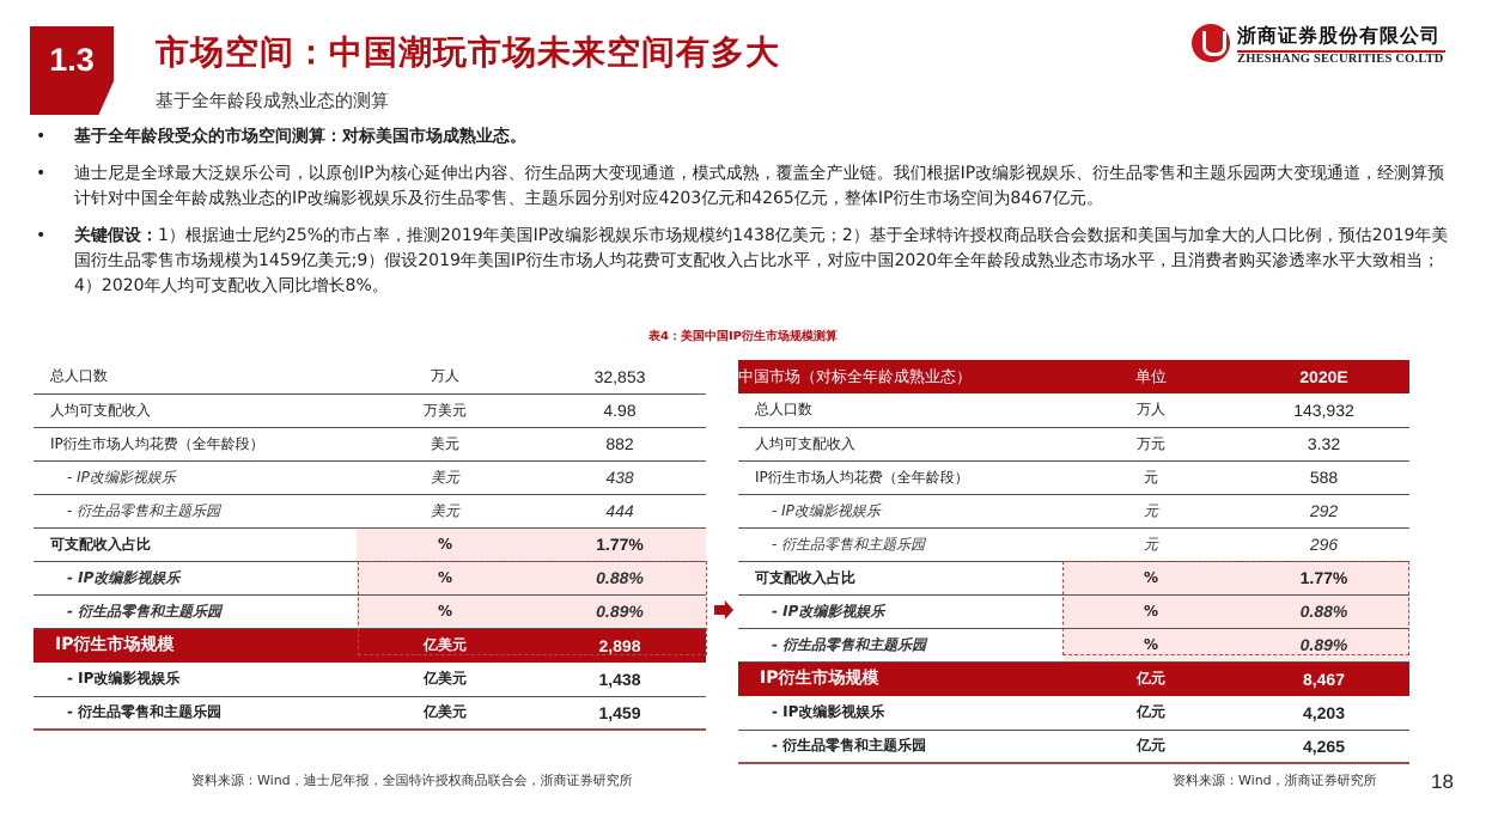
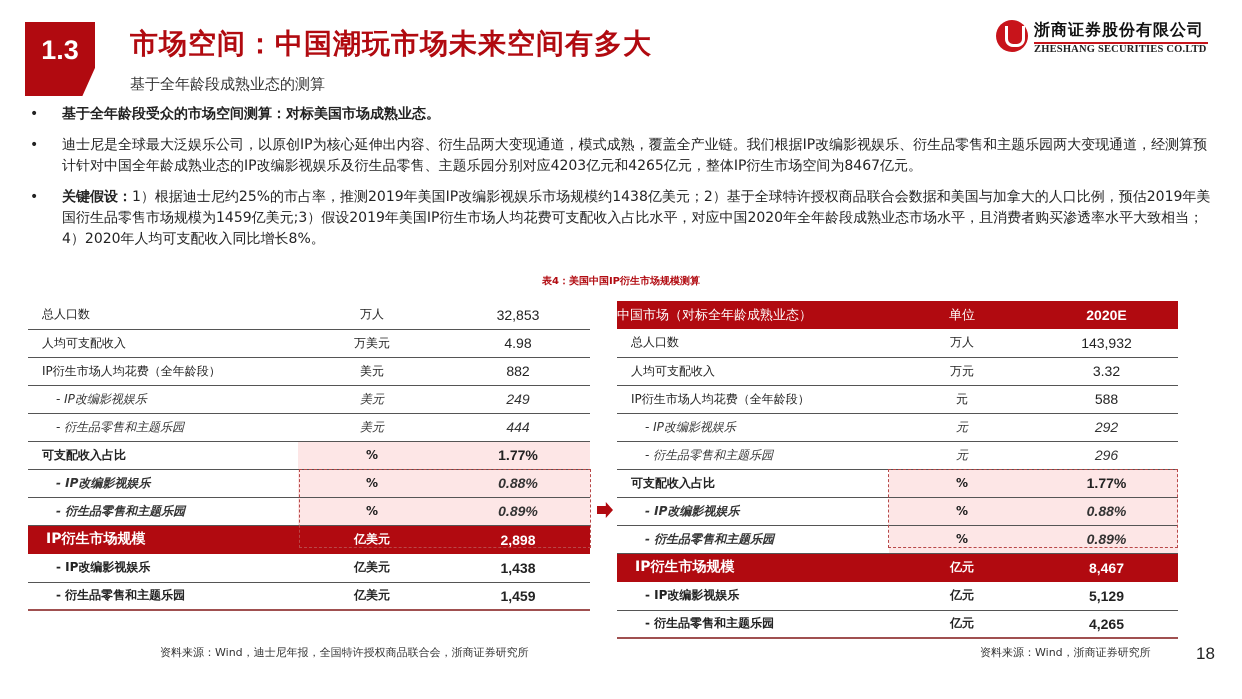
  1.3
  市场空间：中国潮玩市场未来空间有多大
  基于全年龄段成熟业态的测算
  浙商证券股份有限公司
  ZHESHANG SECURITIES CO.LTD
  •
  基于全年龄段受众的市场空间测算：对标美国市场成熟业态。
  •
  迪士尼是全球最大泛娱乐公司，以原创IP为核心延伸出内容、衍生品两大变现通道，模式成熟，覆盖全产业链。我们根据IP改编影视娱乐、衍生品零售和主题乐园两大变现通道，经测算预计针对中国全年龄成熟业态的IP改编影视娱乐及衍生品零售、主题乐园分别对应4203亿元和4265亿元，整体IP衍生市场空间为8467亿元。
  •
- 关键假设：1）根据迪士尼约25%的市占率，推测2019年美国IP改编影视娱乐市场规模约1438亿美元；2）基于全球特许授权商品联合会数据和美国与加拿大的人口比例，预估2019年美国衍生品零售市场规模为1459亿美元;9）假设2019年美国IP衍生市场人均花费可支配收入占比水平，对应中国2020年全年龄段成熟业态市场水平，且消费者购买渗透率水平大致相当；4）2020年人均可支配收入同比增长8%。
+ 关键假设：1）根据迪士尼约25%的市占率，推测2019年美国IP改编影视娱乐市场规模约1438亿美元；2）基于全球特许授权商品联合会数据和美国与加拿大的人口比例，预估2019年美国衍生品零售市场规模为1459亿美元;3）假设2019年美国IP衍生市场人均花费可支配收入占比水平，对应中国2020年全年龄段成熟业态市场水平，且消费者购买渗透率水平大致相当；4）2020年人均可支配收入同比增长8%。
  表4：美国中国IP衍生市场规模测算
  总人口数	万人	32,853
  人均可支配收入	万美元	4.98
  IP衍生市场人均花费（全年龄段）	美元	882
- - IP改编影视娱乐	美元	438
+ - IP改编影视娱乐	美元	249
  - 衍生品零售和主题乐园	美元	444
  可支配收入占比	%	1.77%
  - IP改编影视娱乐	%	0.88%
  - 衍生品零售和主题乐园	%	0.89%
  IP衍生市场规模	亿美元	2,898
  - IP改编影视娱乐	亿美元	1,438
  - 衍生品零售和主题乐园	亿美元	1,459
  中国市场（对标全年龄成熟业态）	单位	2020E
  总人口数	万人	143,932
  人均可支配收入	万元	3.32
  IP衍生市场人均花费（全年龄段）	元	588
  - IP改编影视娱乐	元	292
  - 衍生品零售和主题乐园	元	296
  可支配收入占比	%	1.77%
  - IP改编影视娱乐	%	0.88%
  - 衍生品零售和主题乐园	%	0.89%
  IP衍生市场规模	亿元	8,467
- - IP改编影视娱乐	亿元	4,203
+ - IP改编影视娱乐	亿元	5,129
  - 衍生品零售和主题乐园	亿元	4,265
  资料来源：Wind，迪士尼年报，全国特许授权商品联合会，浙商证券研究所
  资料来源：Wind，浙商证券研究所
  18
